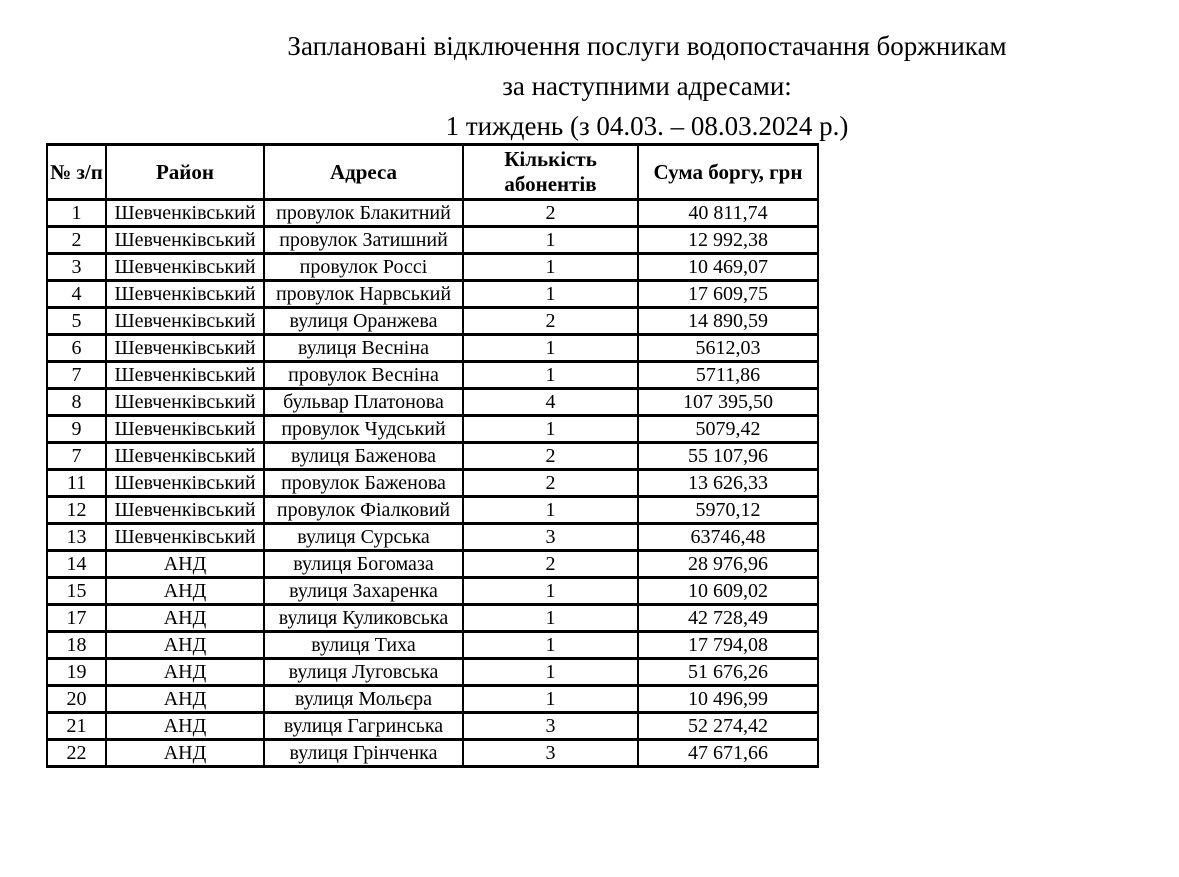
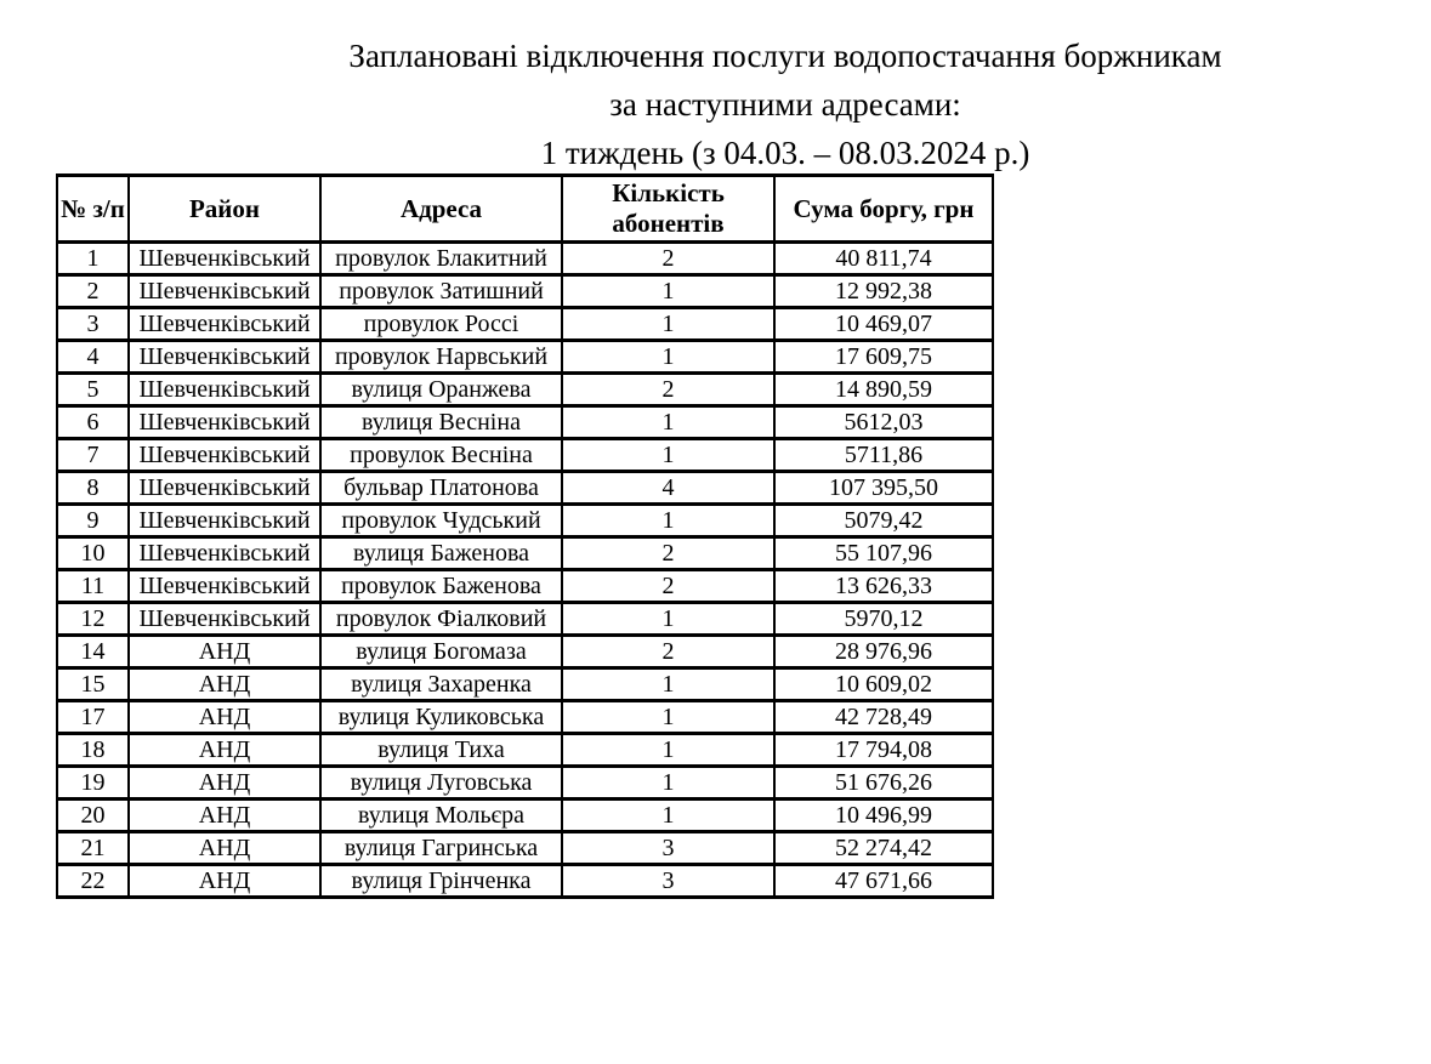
  Заплановані відключення послуги водопостачання боржникам
  за наступними адресами:
  1 тиждень (з 04.03. – 08.03.2024 р.)
  № з/п	Район	Адреса	Кількість абонентів	Сума боргу, грн
  1	Шевченківський	провулок Блакитний	2	40 811,74
  2	Шевченківський	провулок Затишний	1	12 992,38
  3	Шевченківський	провулок Россі	1	10 469,07
  4	Шевченківський	провулок Нарвський	1	17 609,75
  5	Шевченківський	вулиця Оранжева	2	14 890,59
  6	Шевченківський	вулиця Весніна	1	5612,03
  7	Шевченківський	провулок Весніна	1	5711,86
  8	Шевченківський	бульвар Платонова	4	107 395,50
  9	Шевченківський	провулок Чудський	1	5079,42
- 7	Шевченківський	вулиця Баженова	2	55 107,96
+ 10	Шевченківський	вулиця Баженова	2	55 107,96
  11	Шевченківський	провулок Баженова	2	13 626,33
  12	Шевченківський	провулок Фіалковий	1	5970,12
- 13	Шевченківський	вулиця Сурська	3	63746,48
  14	АНД	вулиця Богомаза	2	28 976,96
  15	АНД	вулиця Захаренка	1	10 609,02
  17	АНД	вулиця Куликовська	1	42 728,49
  18	АНД	вулиця Тиха	1	17 794,08
  19	АНД	вулиця Луговська	1	51 676,26
  20	АНД	вулиця Мольєра	1	10 496,99
  21	АНД	вулиця Гагринська	3	52 274,42
  22	АНД	вулиця Грінченка	3	47 671,66
